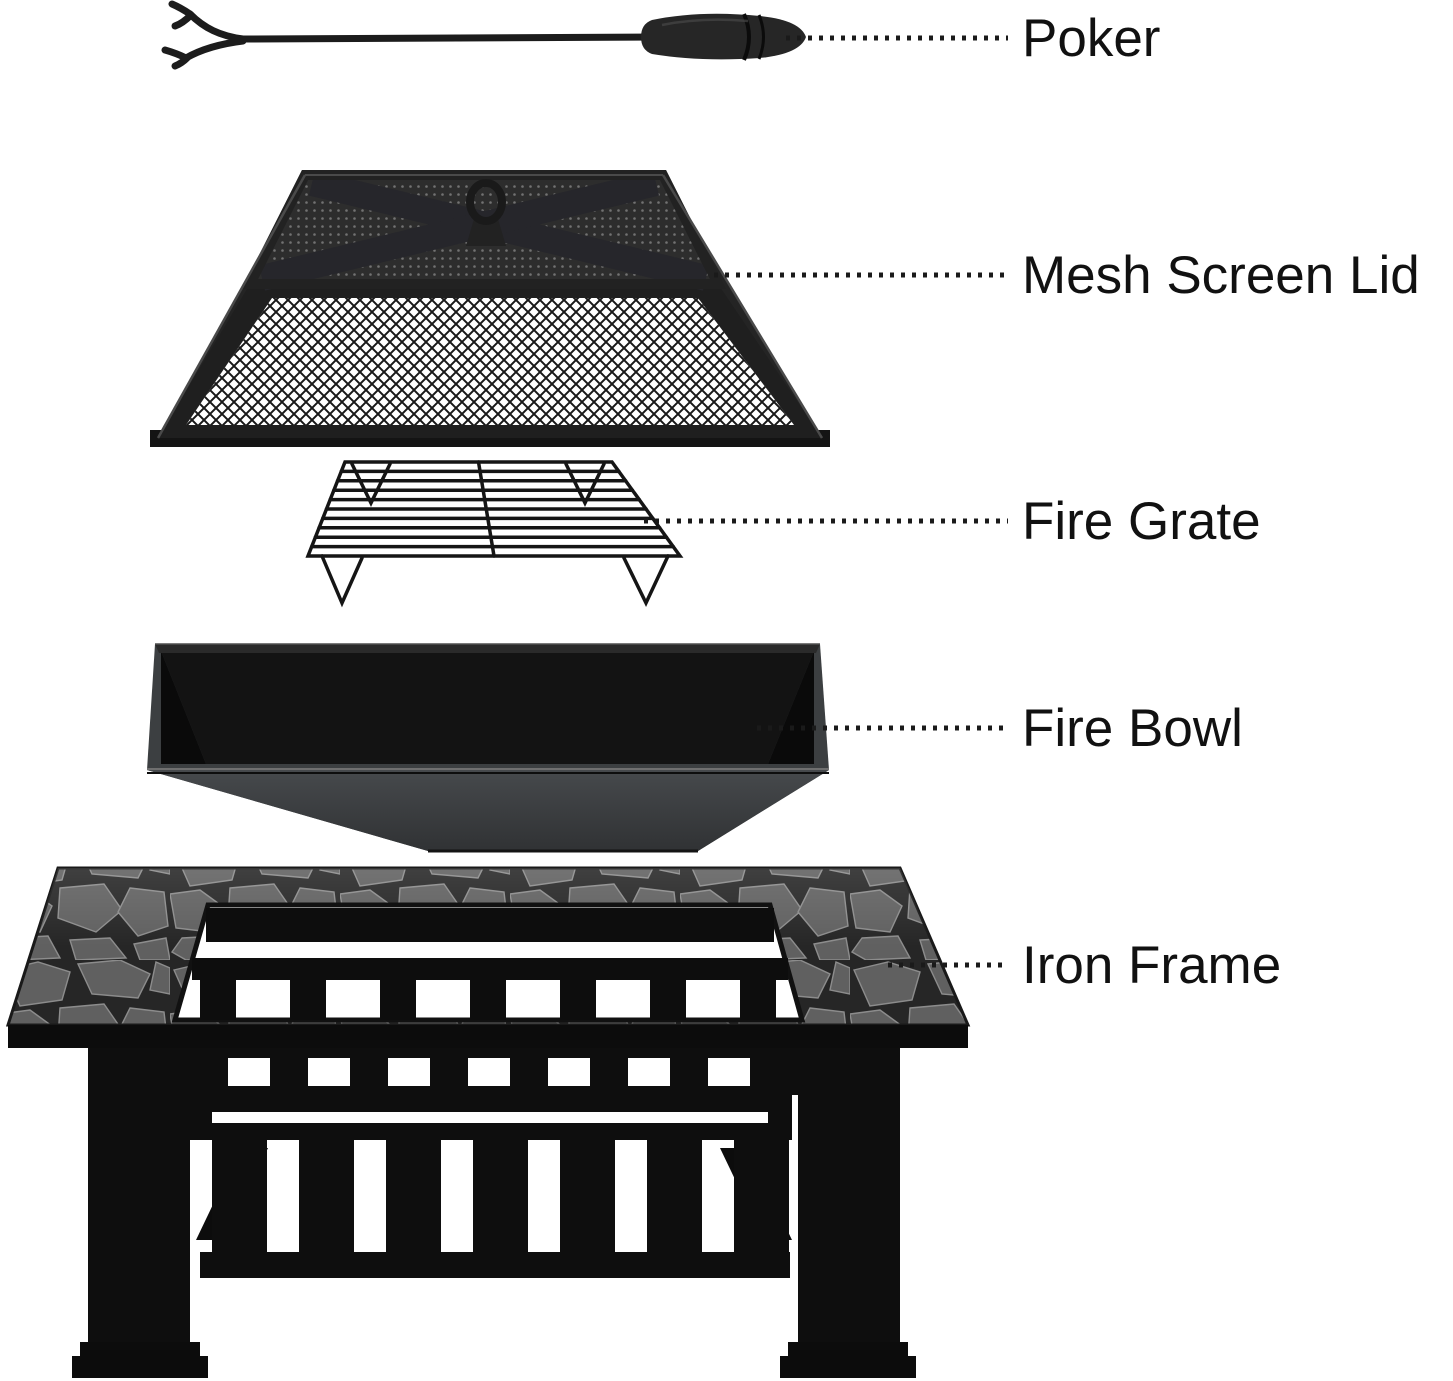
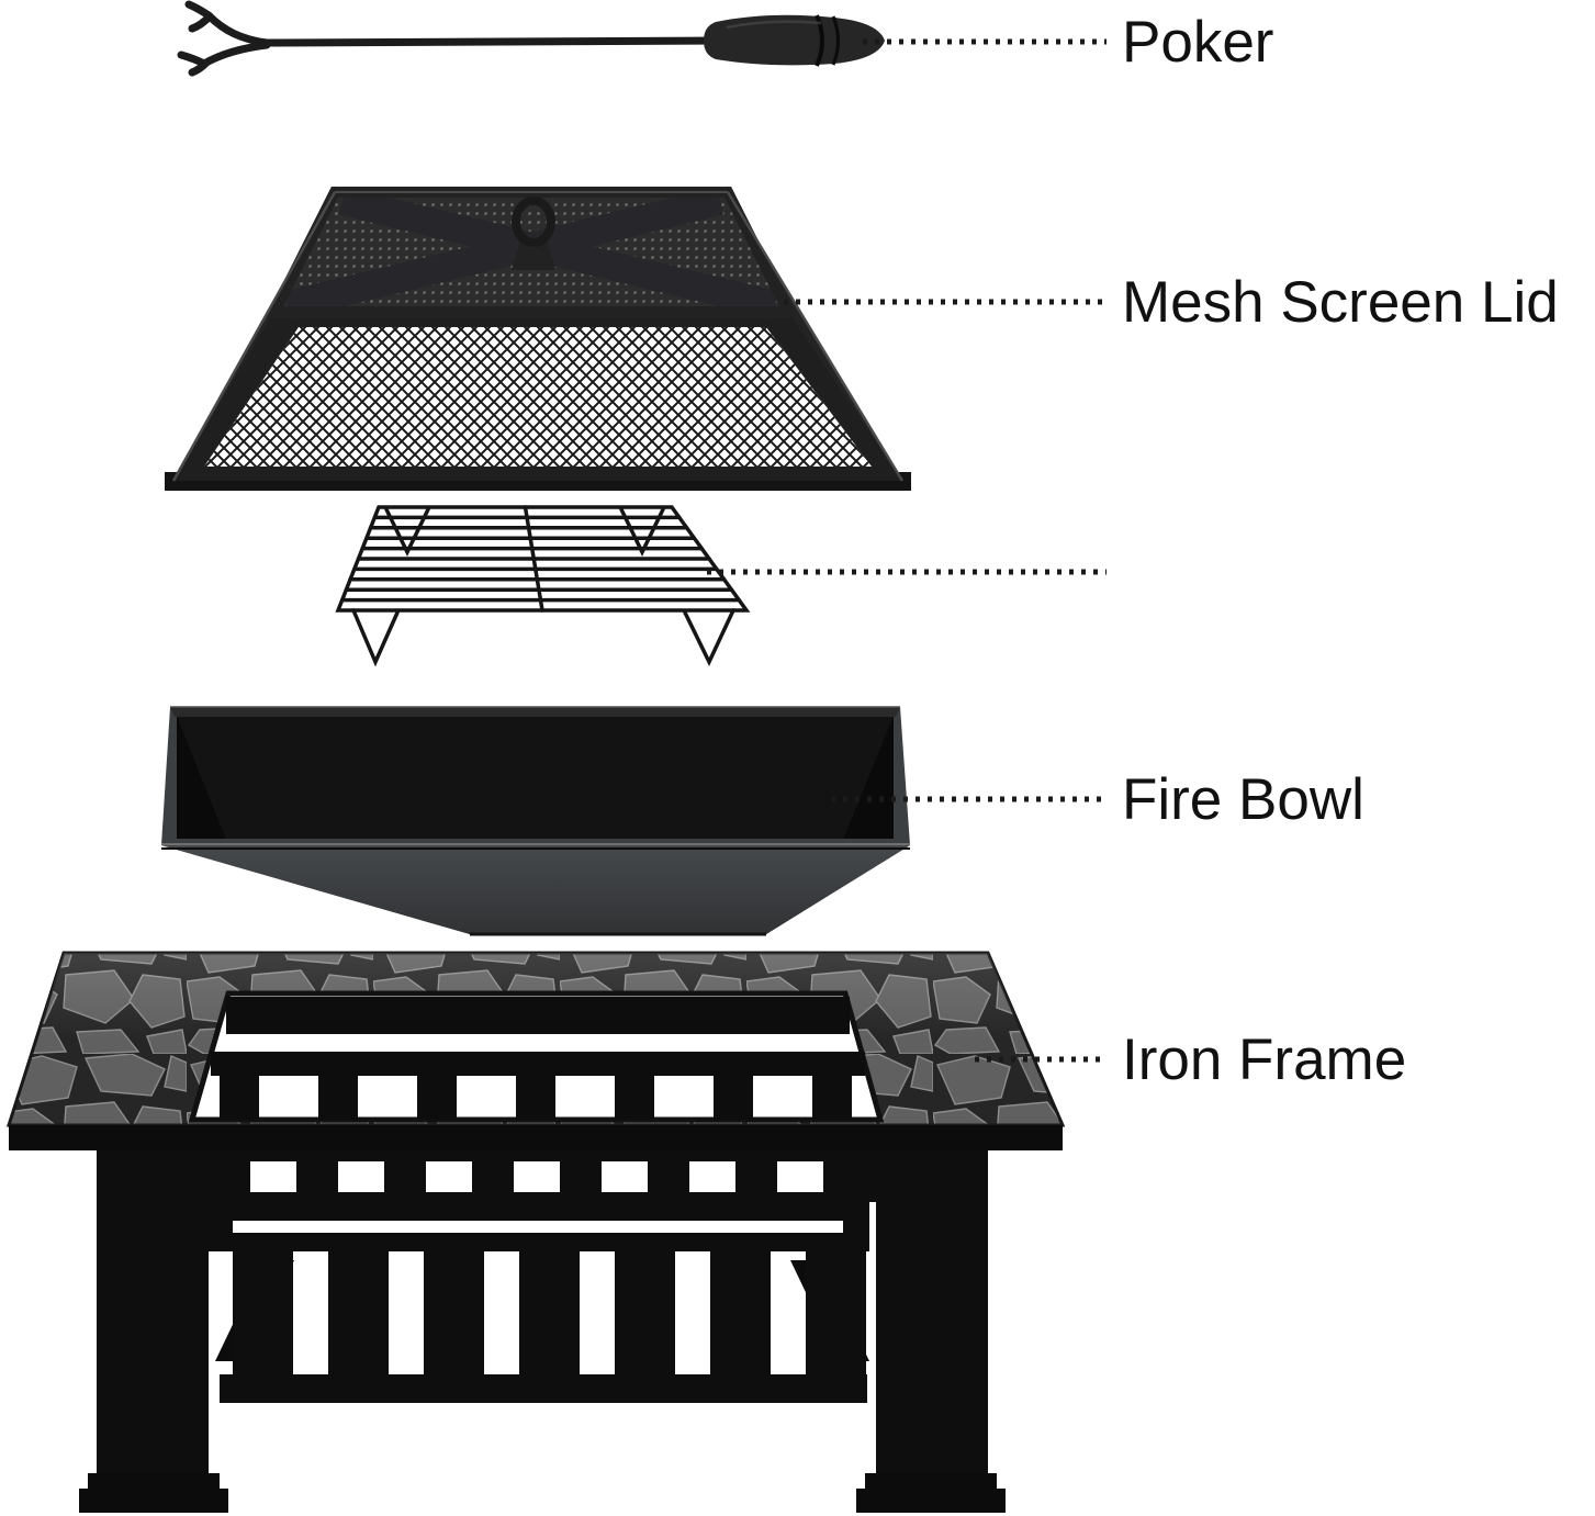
  Poker
  Mesh Screen Lid
- Fire Grate
  Fire Bowl
  Iron Frame
